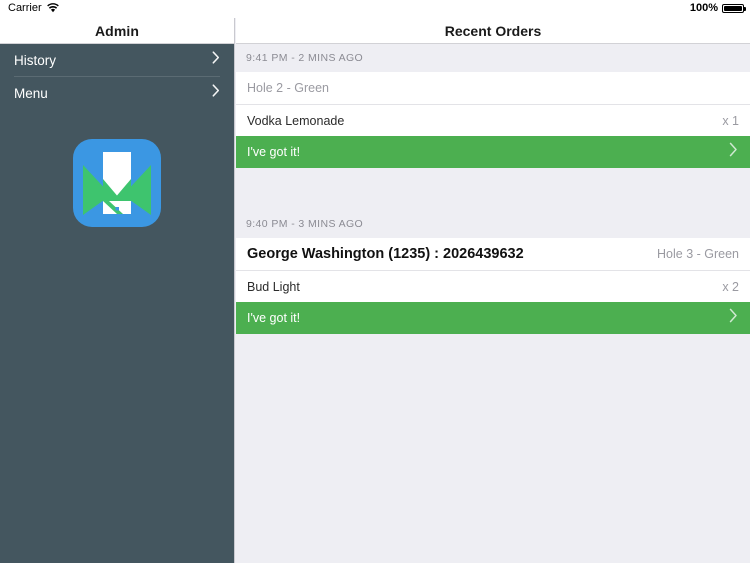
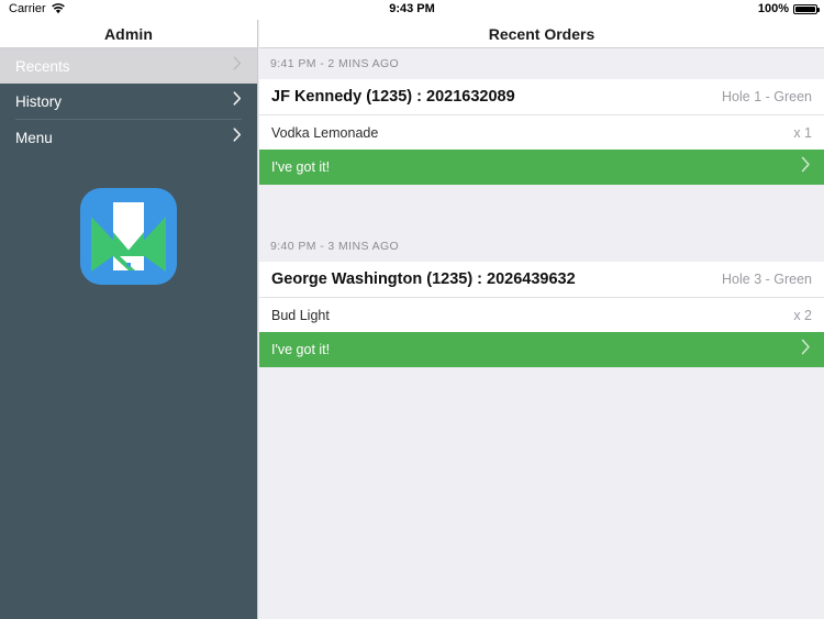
  Carrier
+ 9:43 PM
  100%
  Admin
+ Recents
  History
  Menu
  Recent Orders
  9:41 PM - 2 MINS AGO
+ JF Kennedy (1235) : 2021632089
- Hole 2 - Green
+ Hole 1 - Green
  Vodka Lemonade
  x 1
  I've got it!
  9:40 PM - 3 MINS AGO
  George Washington (1235) : 2026439632
  Hole 3 - Green
  Bud Light
  x 2
  I've got it!
